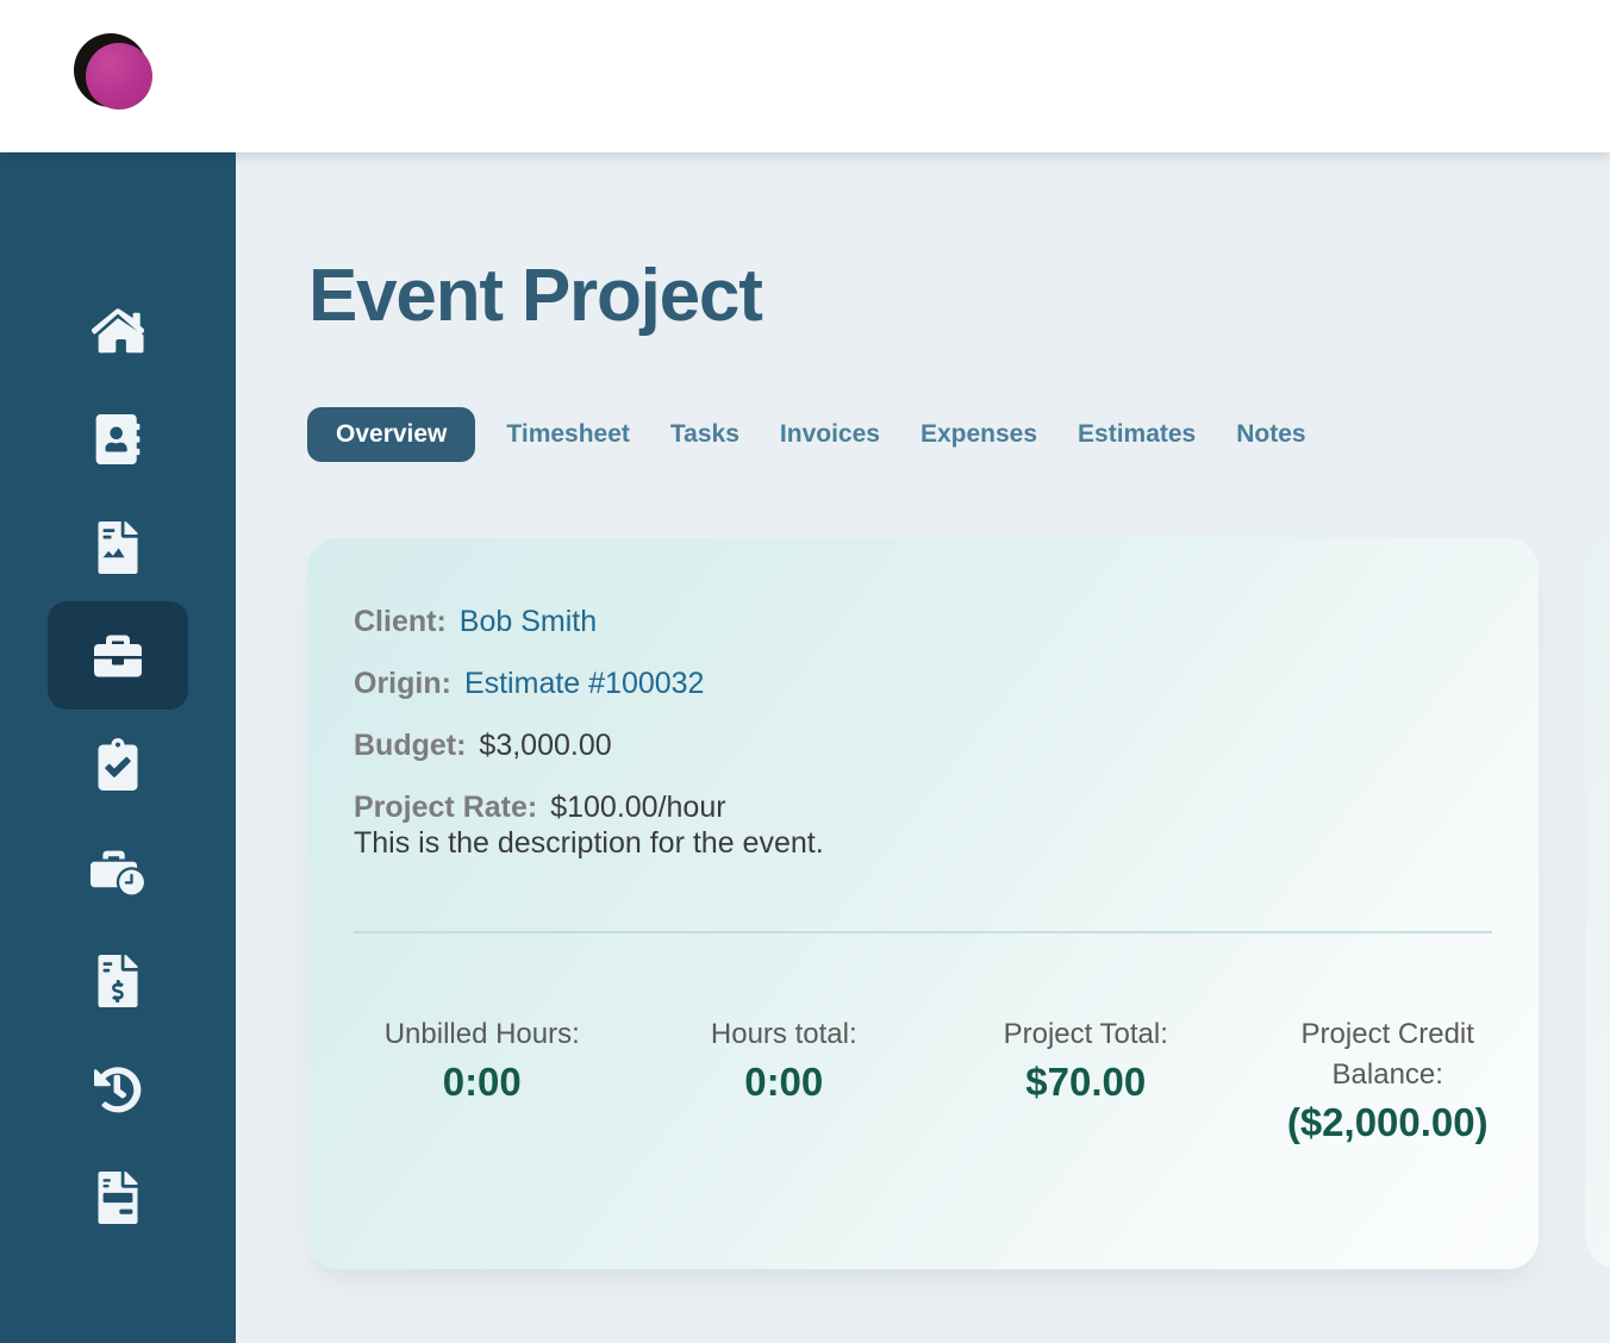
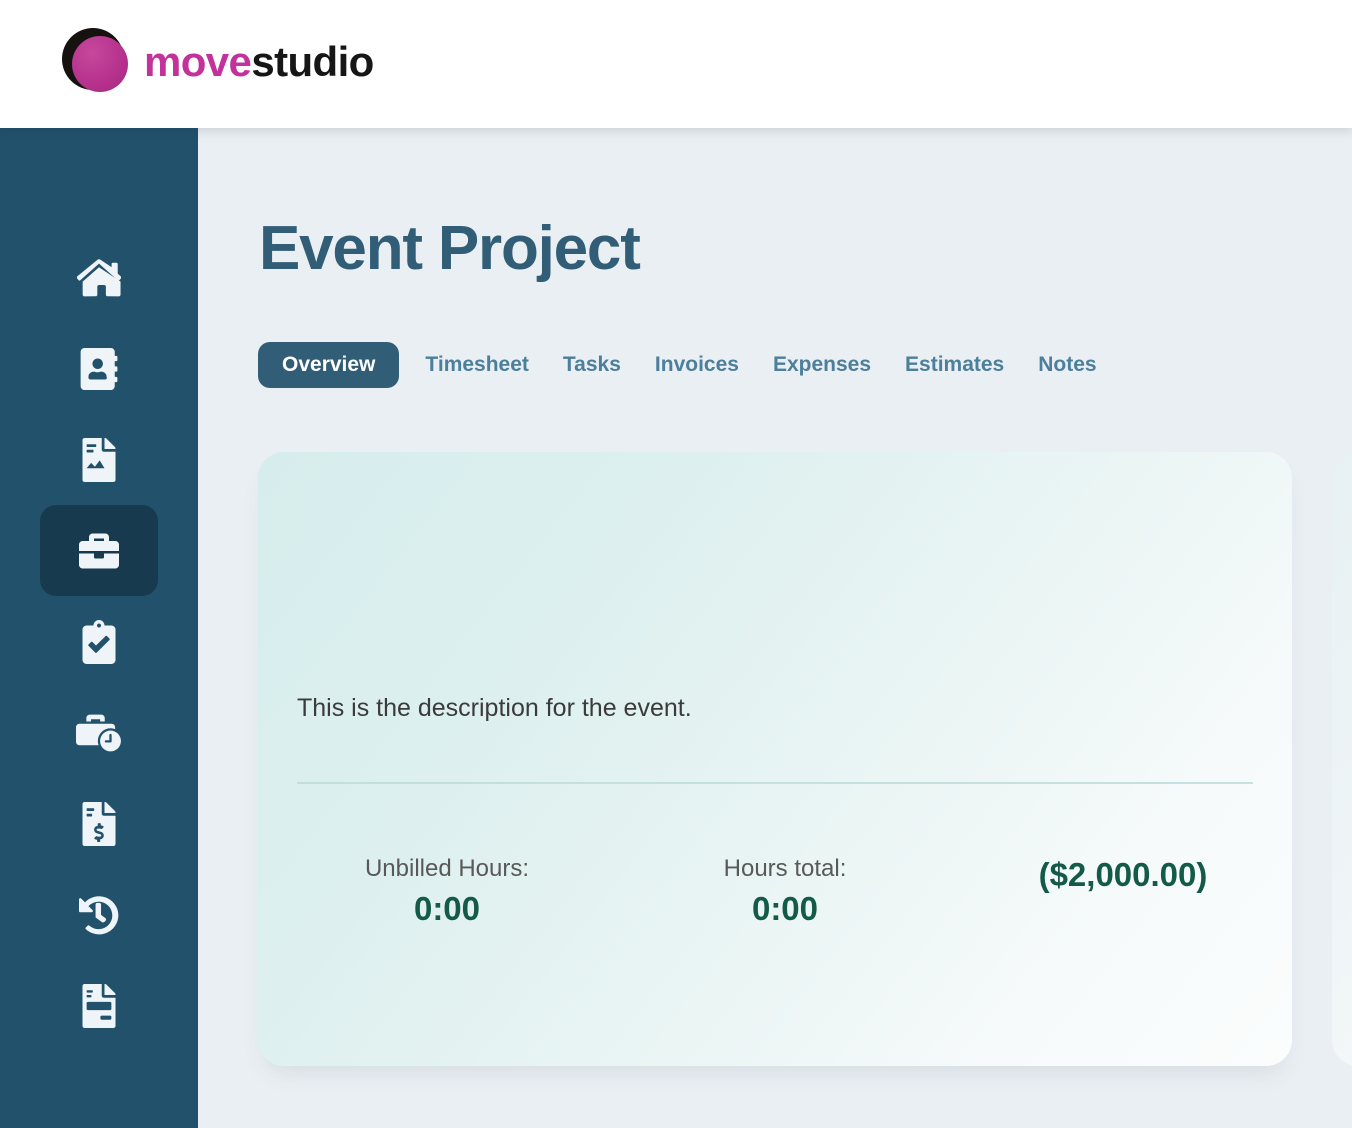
+ movestudio
  Event Project
  Overview
  Timesheet
  Tasks
  Invoices
  Expenses
  Estimates
  Notes
- Client:
- Bob Smith
- Origin:
- Estimate #100032
- Budget:
- $3,000.00
- Project Rate:
- $100.00/hour
  This is the description for the event.
  Unbilled Hours:
  0:00
  Hours total:
  0:00
- Project Total:
- $70.00
- Project Credit Balance:
  ($2,000.00)
